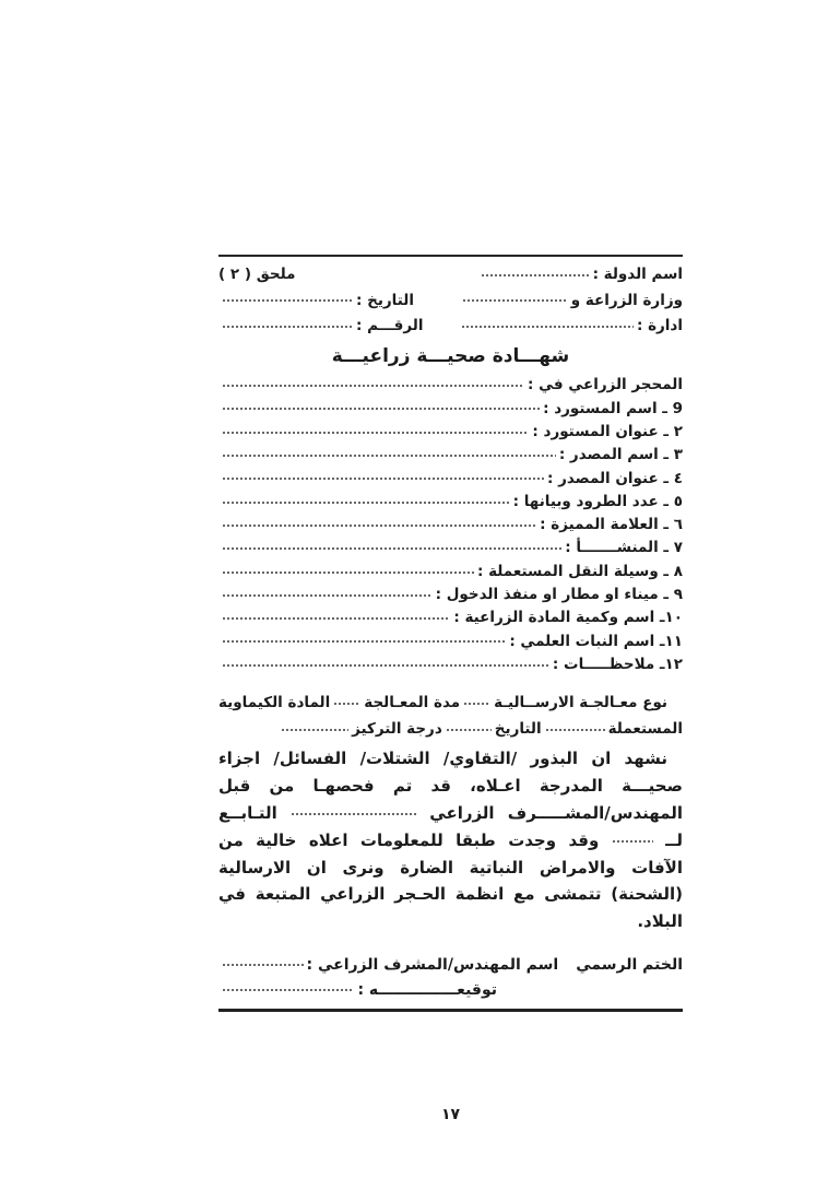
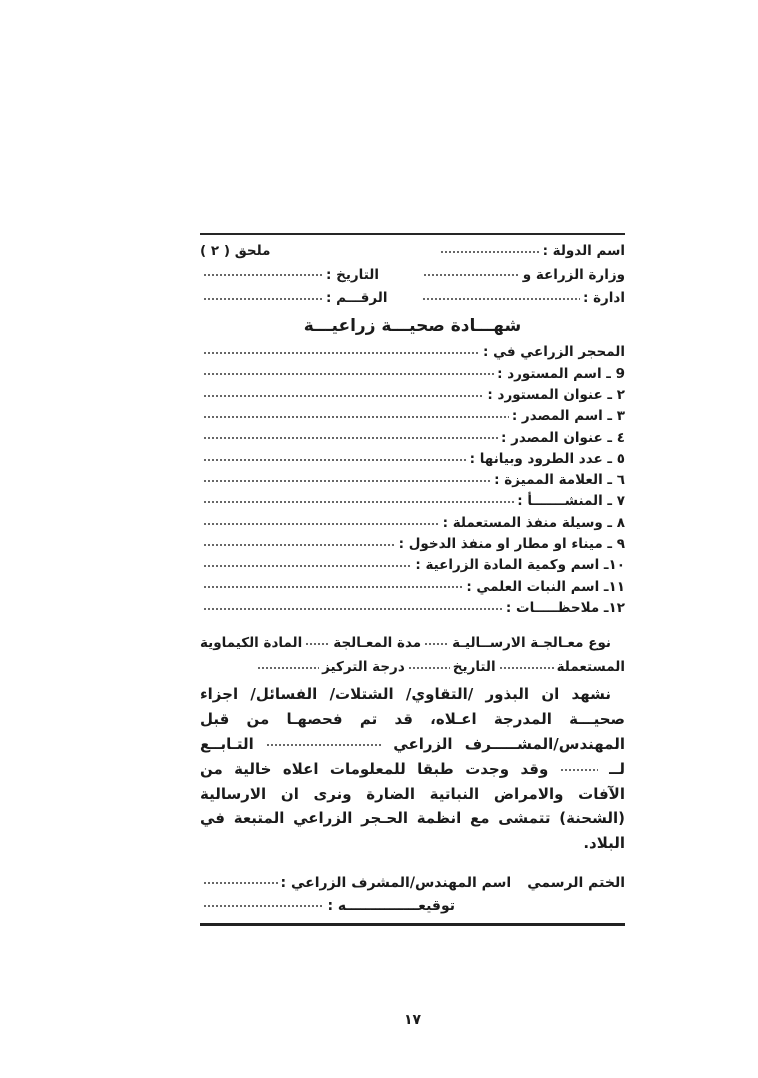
  اسم الدولة :
  ملحق ( ٢ )
  وزارة الزراعة و
  التاريخ :
  ادارة :
  الرقـــم :
  شهـــادة صحيـــة زراعيـــة
  المحجر الزراعي في :
  9 ـ اسم المستورد :
  ٢ ـ عنوان المستورد :
  ٣ ـ اسم المصدر :
  ٤ ـ عنوان المصدر :
  ٥ ـ عدد الطرود وبيانها :
  ٦ ـ العلامة المميزة :
  ٧ ـ المنشـــــــأ :
- ٨ ـ وسيلة النقل المستعملة :
+ ٨ ـ وسيلة منفذ المستعملة :
  ٩ ـ ميناء او مطار او منفذ الدخول :
  ١٠ـ اسم وكمية المادة الزراعية :
  ١١ـ اسم النبات العلمي :
  ١٢ـ ملاحظـــــات :
  نوع معـالجـة الارســاليـة
  مدة المعـالجة
  المادة الكيماوية
  المستعملة
  التاريخ
  درجة التركيز
  نشهد ان البذور /التقاوي/ الشتلات/ الفسائل/ اجزاء صحيـــة المدرجة اعـلاه، قد تم فحصهـا من قبل المهندس/المشـــــرف الزراعي التـابــع لــ وقد وجدت طبقا للمعلومات اعلاه خالية من الآفات والامراض النباتية الضارة ونرى ان الارسالية (الشحنة) تتمشى مع انظمة الحـجر الزراعي المتبعة في البلاد.
  الختم الرسمي
  اسم المهندس/المشرف الزراعي :
  توقيعـــــــــــــــه :
  ١٧
